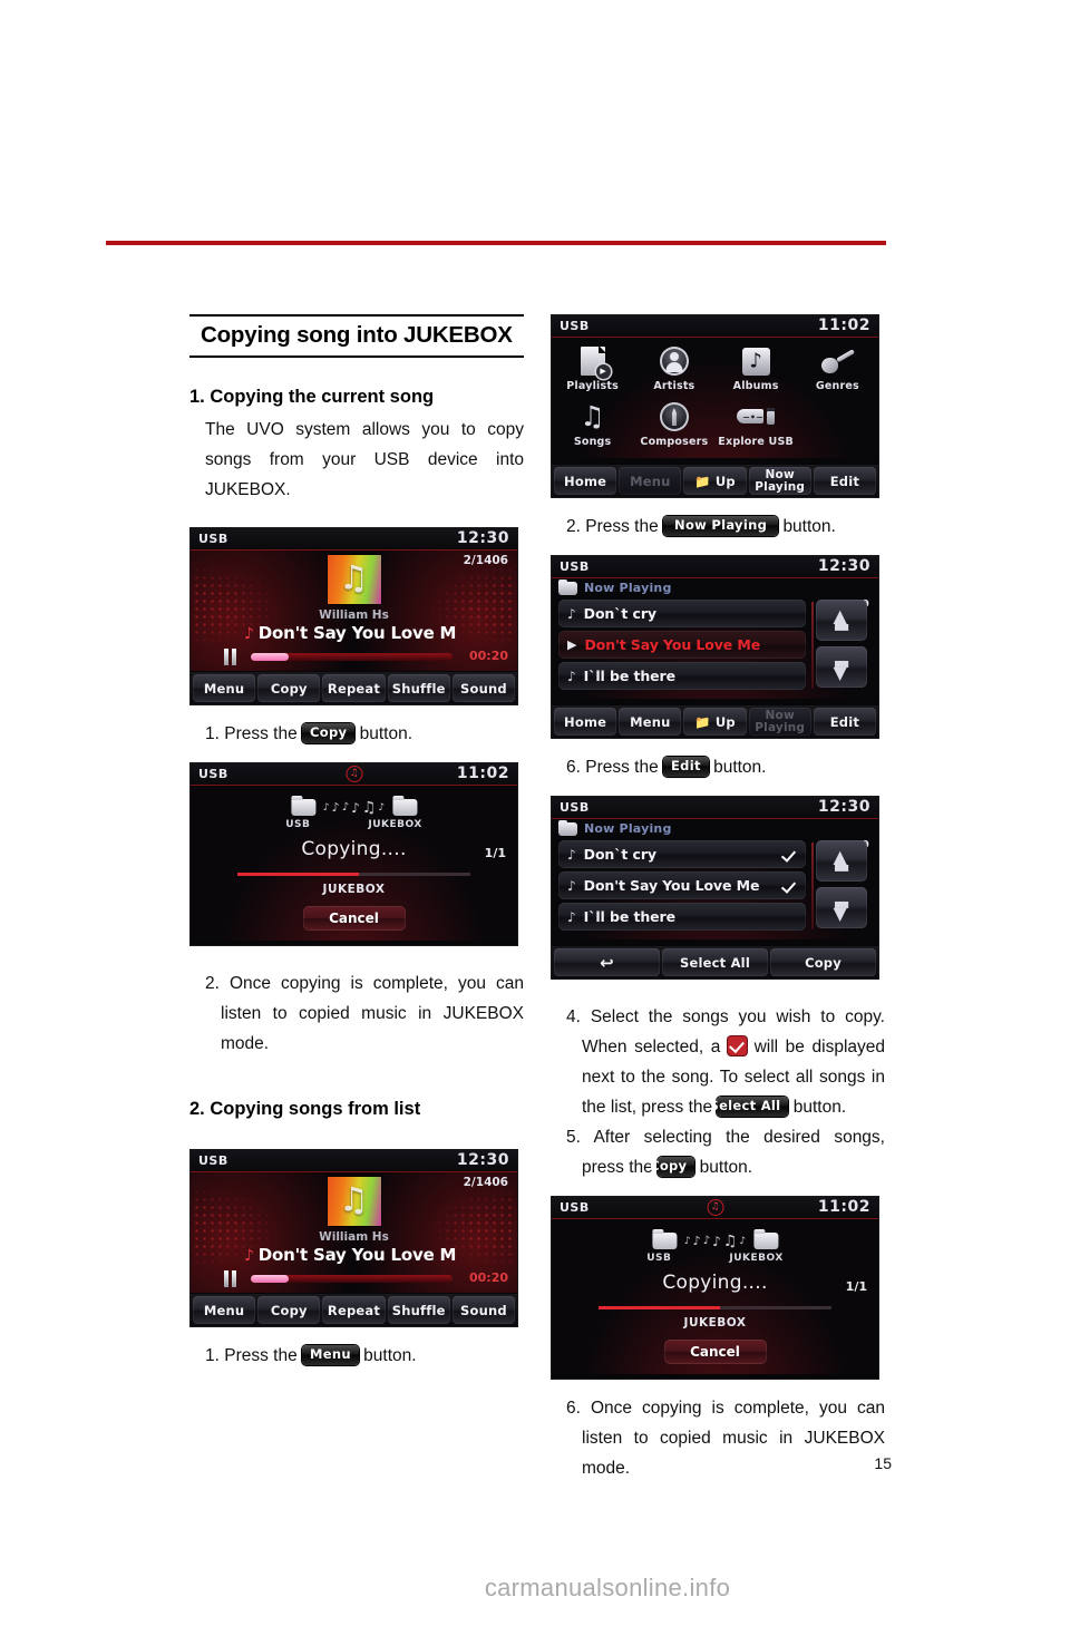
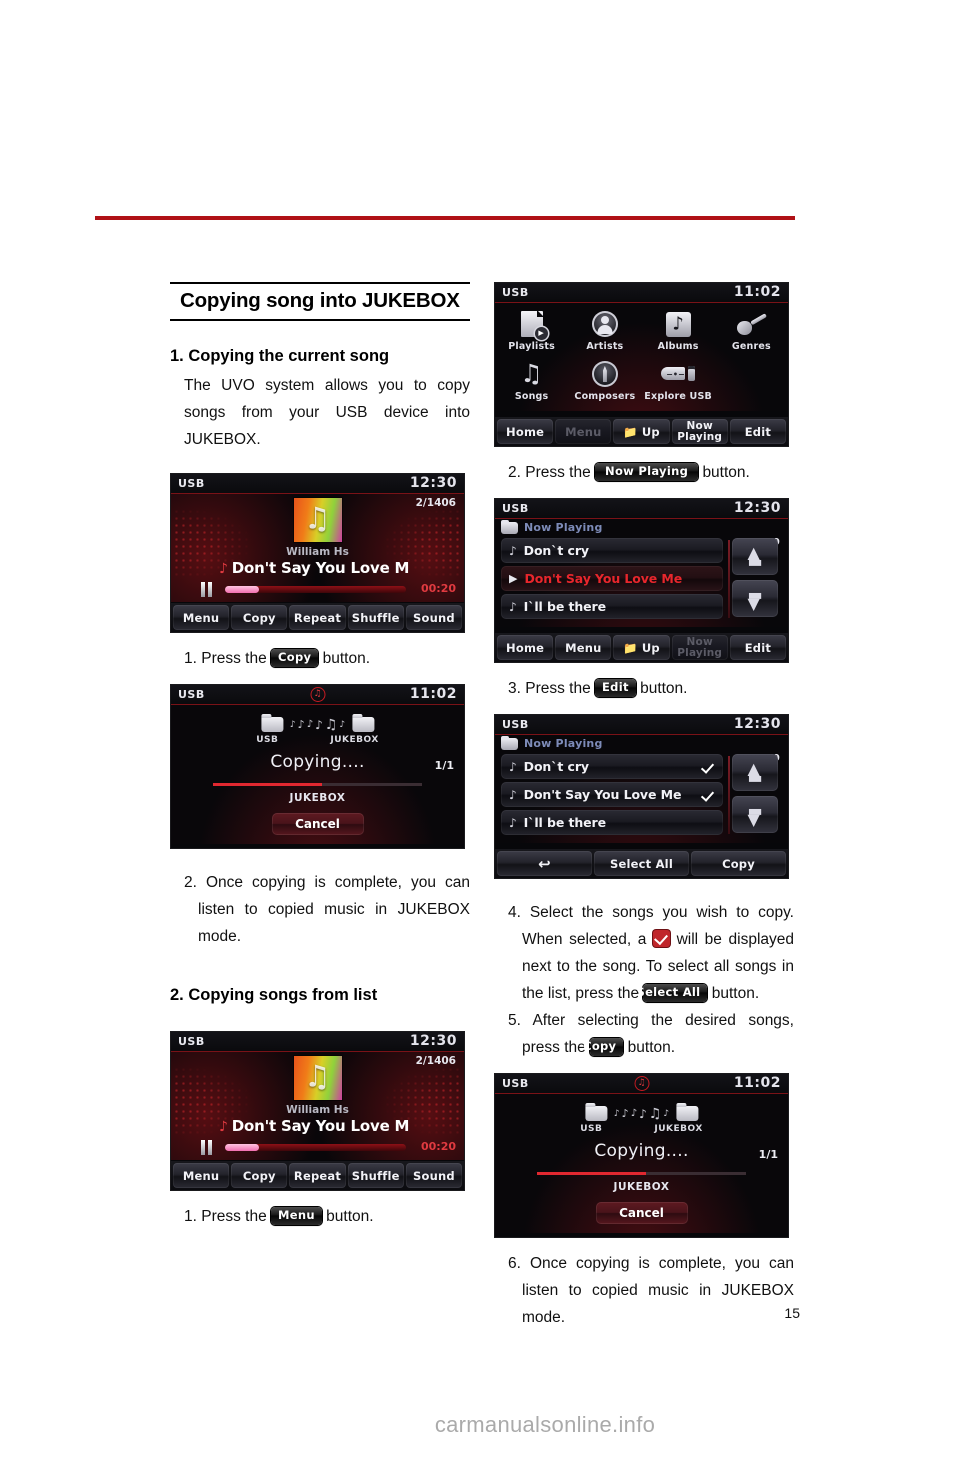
  Copying song into JUKEBOX
  1. Copying the current song
  The UVO system allows you to copy songs from your USB device into JUKEBOX.
  USB
  12:30
  2/1406
  William Hs
  ♪ Don't Say You Love M
  00:20
  Menu
  Copy
  Repeat
  Shuffle
  Sound
  1. Press the Copy button.
  USB
  ♫
  11:02
  ♪
  ♪
  ♪
  ♪
  ♫
  ♪
  USB
  JUKEBOX
  Copying....
  1/1
  JUKEBOX
  Cancel
  2. Once copying is complete, you can listen to copied music in JUKEBOX mode.
  2. Copying songs from list
  USB
  12:30
  2/1406
  William Hs
  ♪ Don't Say You Love M
  00:20
  Menu
  Copy
  Repeat
  Shuffle
  Sound
  1. Press the Menu button.
  USB
  11:02
  Playlists
  Artists
  Albums
  Genres
  ♫
  Songs
  Composers
  −•−
  Explore USB
  Home
  Menu
  📁
  Up
  Now
  Playing
  Edit
  2. Press the Now Playing button.
  USB
  12:30
  Now Playing
  ♪
  Don`t cry
  ▶
  Don't Say You Love Me
  ♪
  I`ll be there
  ▲
  ▬
  ▬
  ▼
  Home
  Menu
  📁
  Up
  Now
  Playing
  Edit
- 6. Press the Edit button.
+ 3. Press the Edit button.
  USB
  12:30
  Now Playing
  ♪
  Don`t cry
  ♪
  Don't Say You Love Me
  ♪
  I`ll be there
  ▲
  ▬
  ▬
  ▼
  ↩
  Select All
  Copy
  4. Select the songs you wish to copy. When selected, a will be displayed next to the song. To select all songs in the list, press the Select All button.
  5. After selecting the desired songs, press the Copy button.
  USB
  ♫
  11:02
  ♪
  ♪
  ♪
  ♪
  ♫
  ♪
  USB
  JUKEBOX
  Copying....
  1/1
  JUKEBOX
  Cancel
  6. Once copying is complete, you can listen to copied music in JUKEBOX mode.
  15
  carmanualsonline.info
